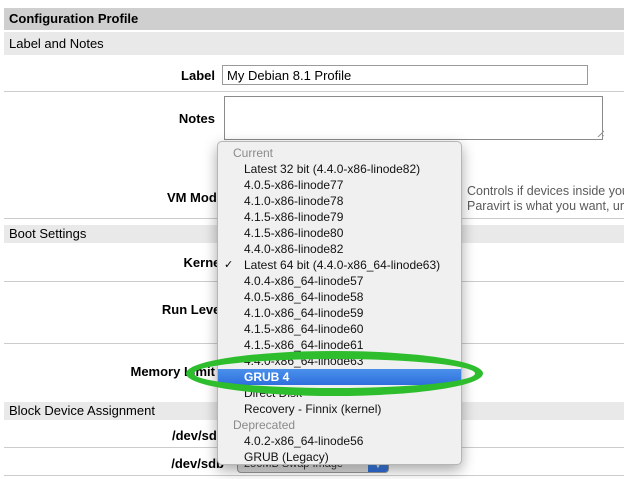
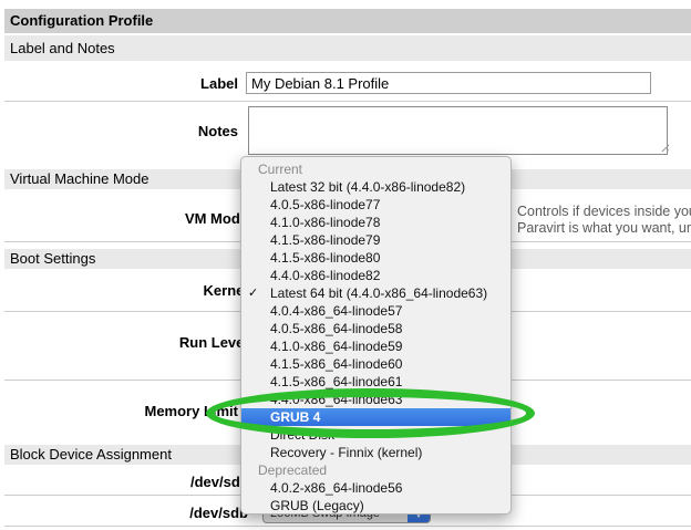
  Configuration Profile
  Label and Notes
  Label
  My Debian 8.1 Profile
  Notes
+ Virtual Machine Mode
  VM Mod
  Controls if devices inside yo
  Paravirt is what you want, un
  Boot Settings
  Run Lev
  Memory Limit
  Block Device Assignment
  /dev/sd
  /dev/sd
  Current
  Latest 32 bit (4.4.0-x86-linode82)
  4.0.5-x86-linode77
  4.1.0-x86-linode78
  4.1.5-x86-linode79
  4.1.5-x86-linode80
  4.4.0-x86-linode82
  ✓
  Latest 64 bit (4.4.0-x86_64-linode63)
  4.0.4-x86_64-linode57
  4.0.5-x86_64-linode58
  4.1.0-x86_64-linode59
  4.1.5-x86_64-linode60
  4.1.5-x86_64-linode61
  4.4.0-x86_64-linode63
  GRUB 4
  Direct Disk
  Recovery - Finnix (kernel)
  Deprecated
  4.0.2-x86_64-linode56
  GRUB (Legacy)
